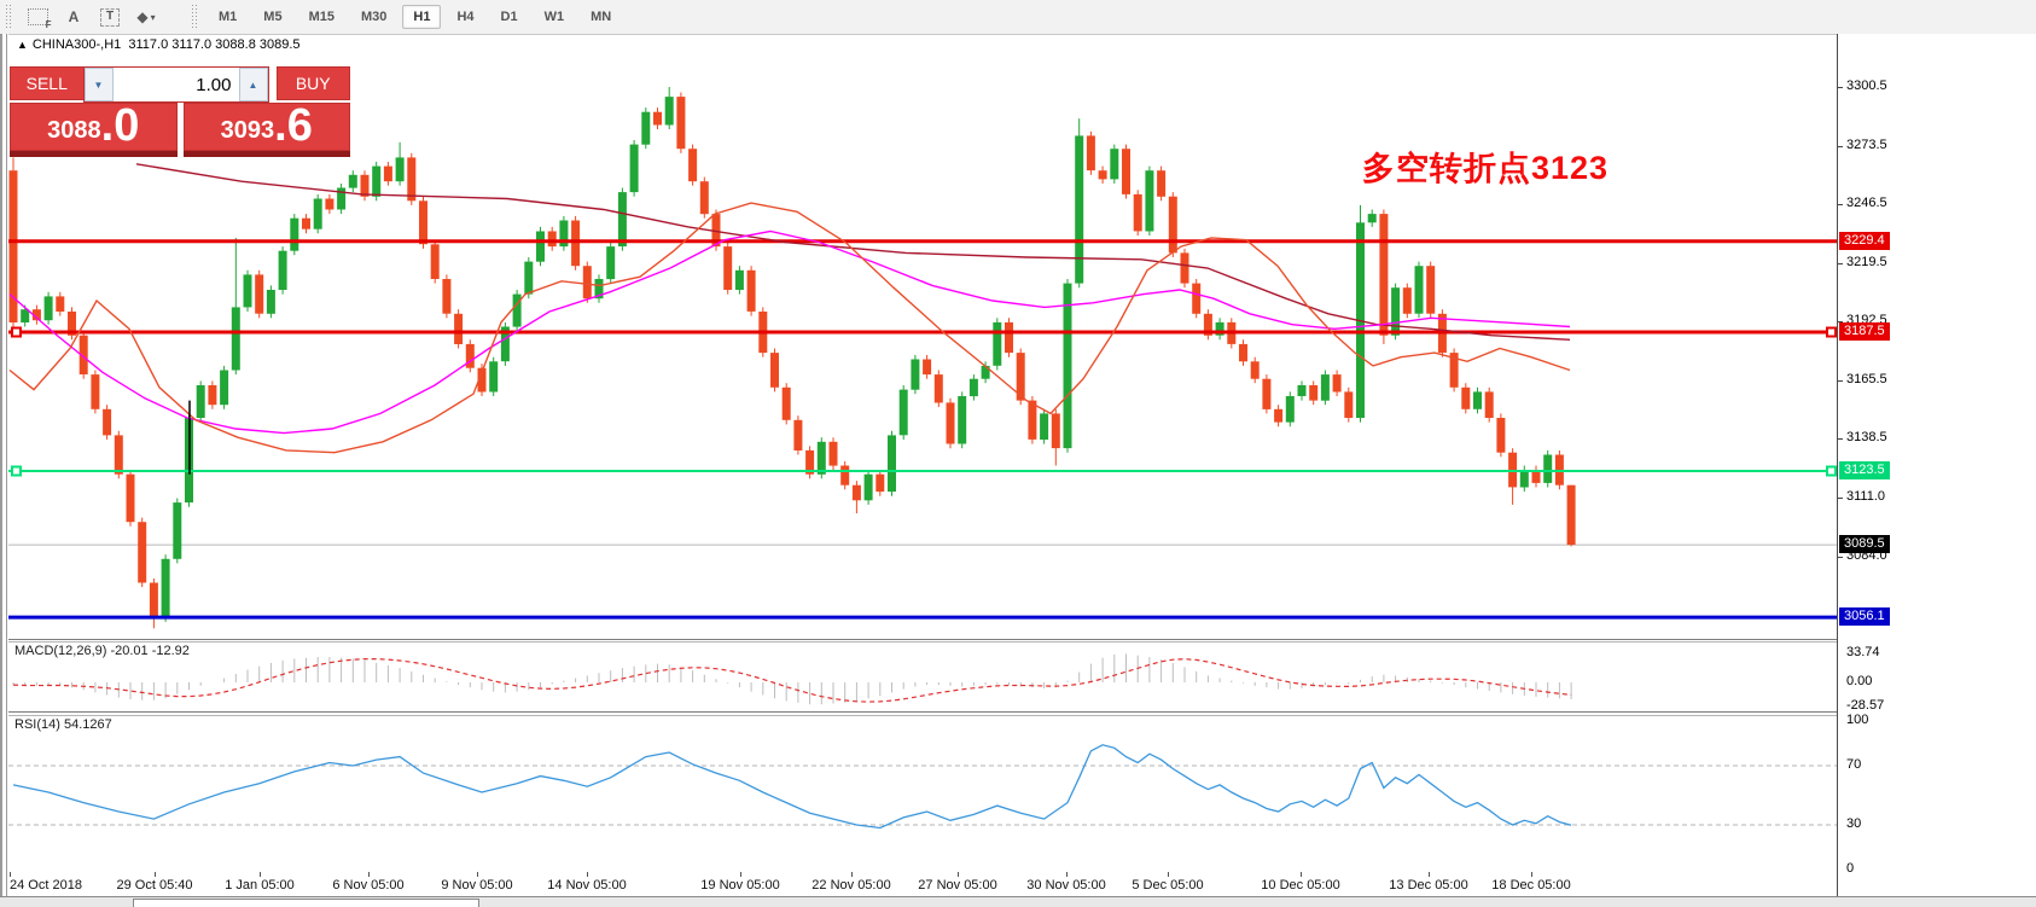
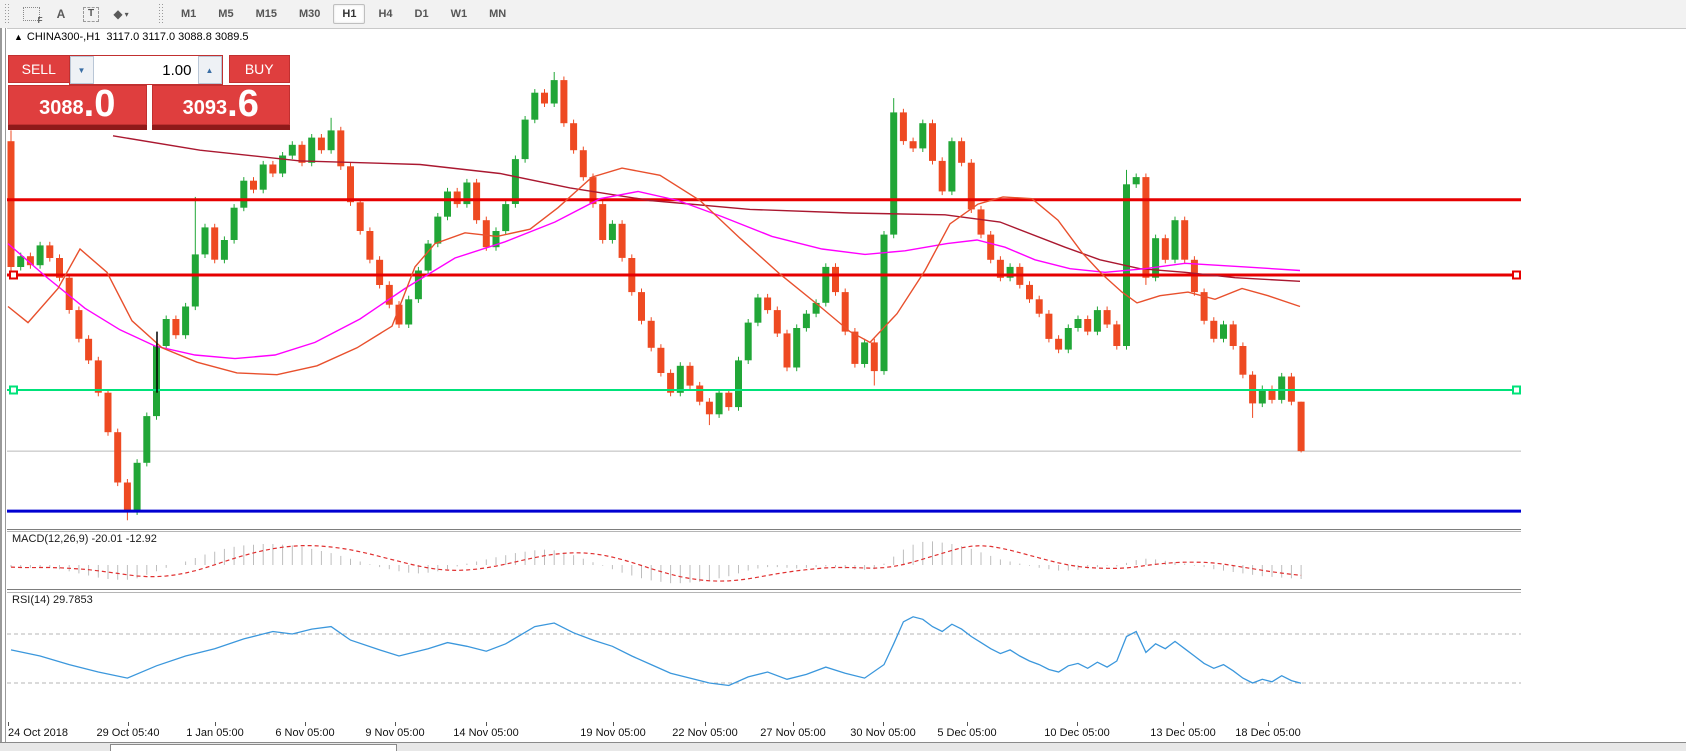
  F
  A
  T
  ◆
  ▾
  M1
  M5
  M15
  M30
  H1
  H4
  D1
  W1
  MN
  ▲ CHINA300-,H1 3117.0 3117.0 3088.8 3089.5
  MACD(12,26,9) -20.01 -12.92
- RSI(14) 54.1267
+ RSI(14) 29.7853
- 多空转折点3123
  SELL
  ▼
  1.00
  ▲
  BUY
  3088
  .0
  3093
  .6
- 3300.5
- 3273.5
- 3246.5
- 3219.5
- 3192.5
- 3165.5
- 3138.5
- 3111.0
- 3084.0
- 3229.4
- 3187.5
- 3123.5
- 3089.5
- 3056.1
- 33.74
- 0.00
- -28.57
- 100
- 70
- 30
- 0
  24 Oct 2018
  29 Oct 05:40
  1 Jan 05:00
  6 Nov 05:00
  9 Nov 05:00
  14 Nov 05:00
  19 Nov 05:00
  22 Nov 05:00
  27 Nov 05:00
  30 Nov 05:00
  5 Dec 05:00
  10 Dec 05:00
  13 Dec 05:00
  18 Dec 05:00
